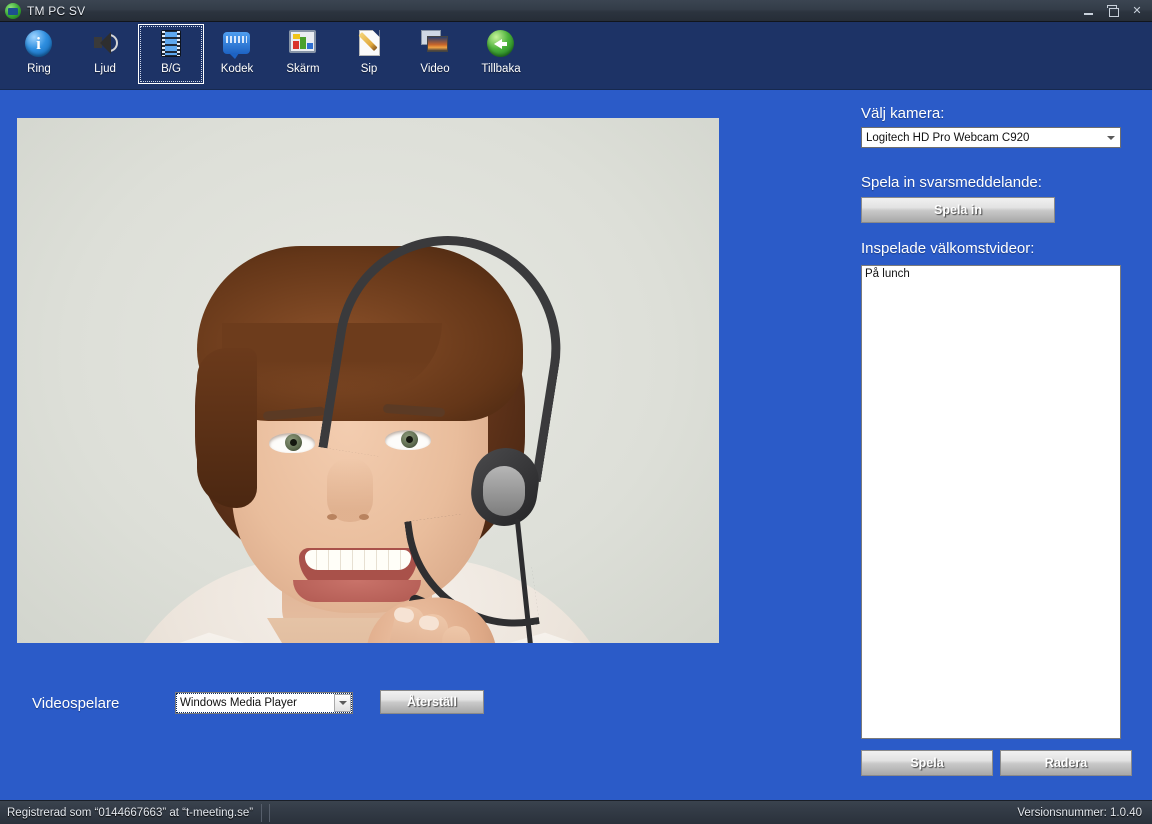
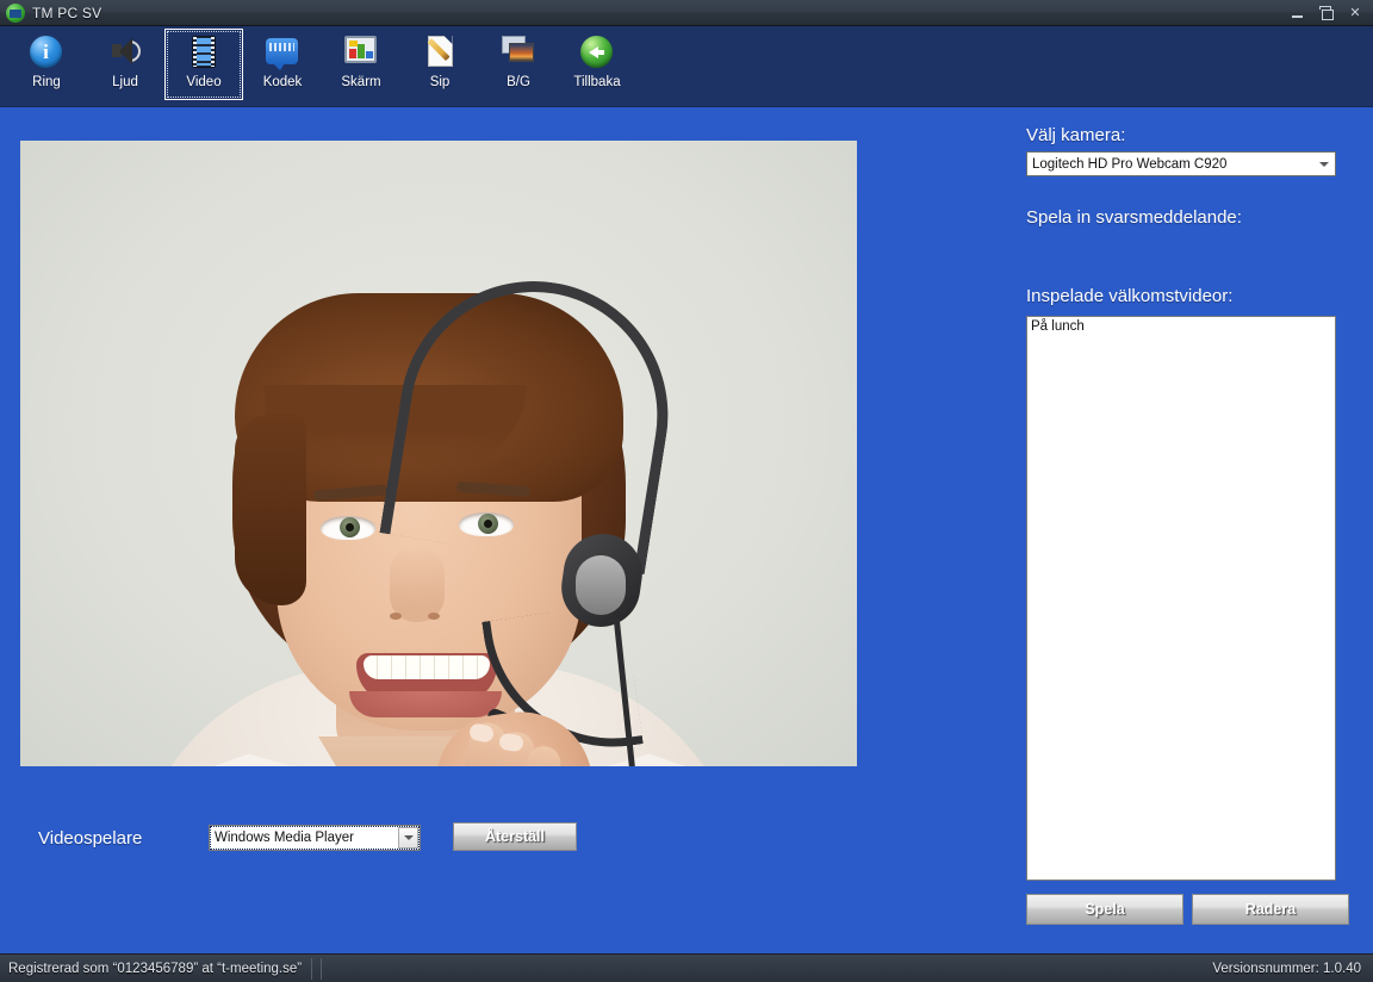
  TM PC SV
  ✕
  Ring
  Ljud
- B/G
+ Video
  Kodek
  Skärm
  Sip
- Video
+ B/G
  Tillbaka
  Videospelare
  Windows Media Player
  Återställ
  Välj kamera:
  Logitech HD Pro Webcam C920
  Spela in svarsmeddelande:
- Spela in
  Inspelade välkomstvideor:
  På lunch
  Spela
  Radera
- Registrerad som “0144667663” at “t-meeting.se”
+ Registrerad som “0123456789” at “t-meeting.se”
  Versionsnummer: 1.0.40
